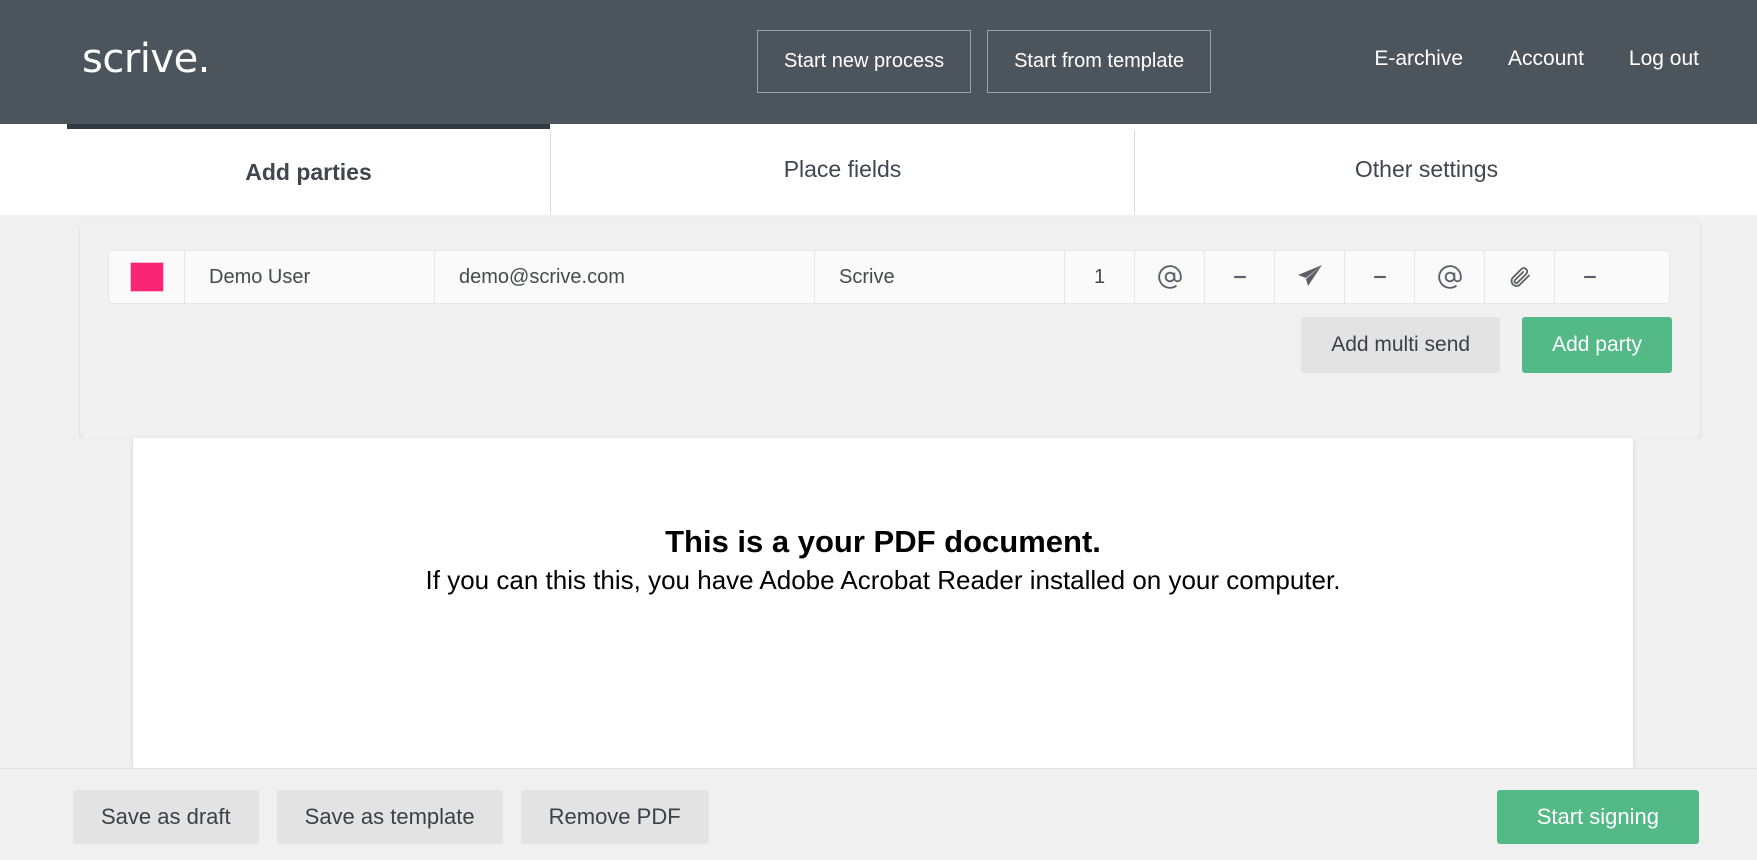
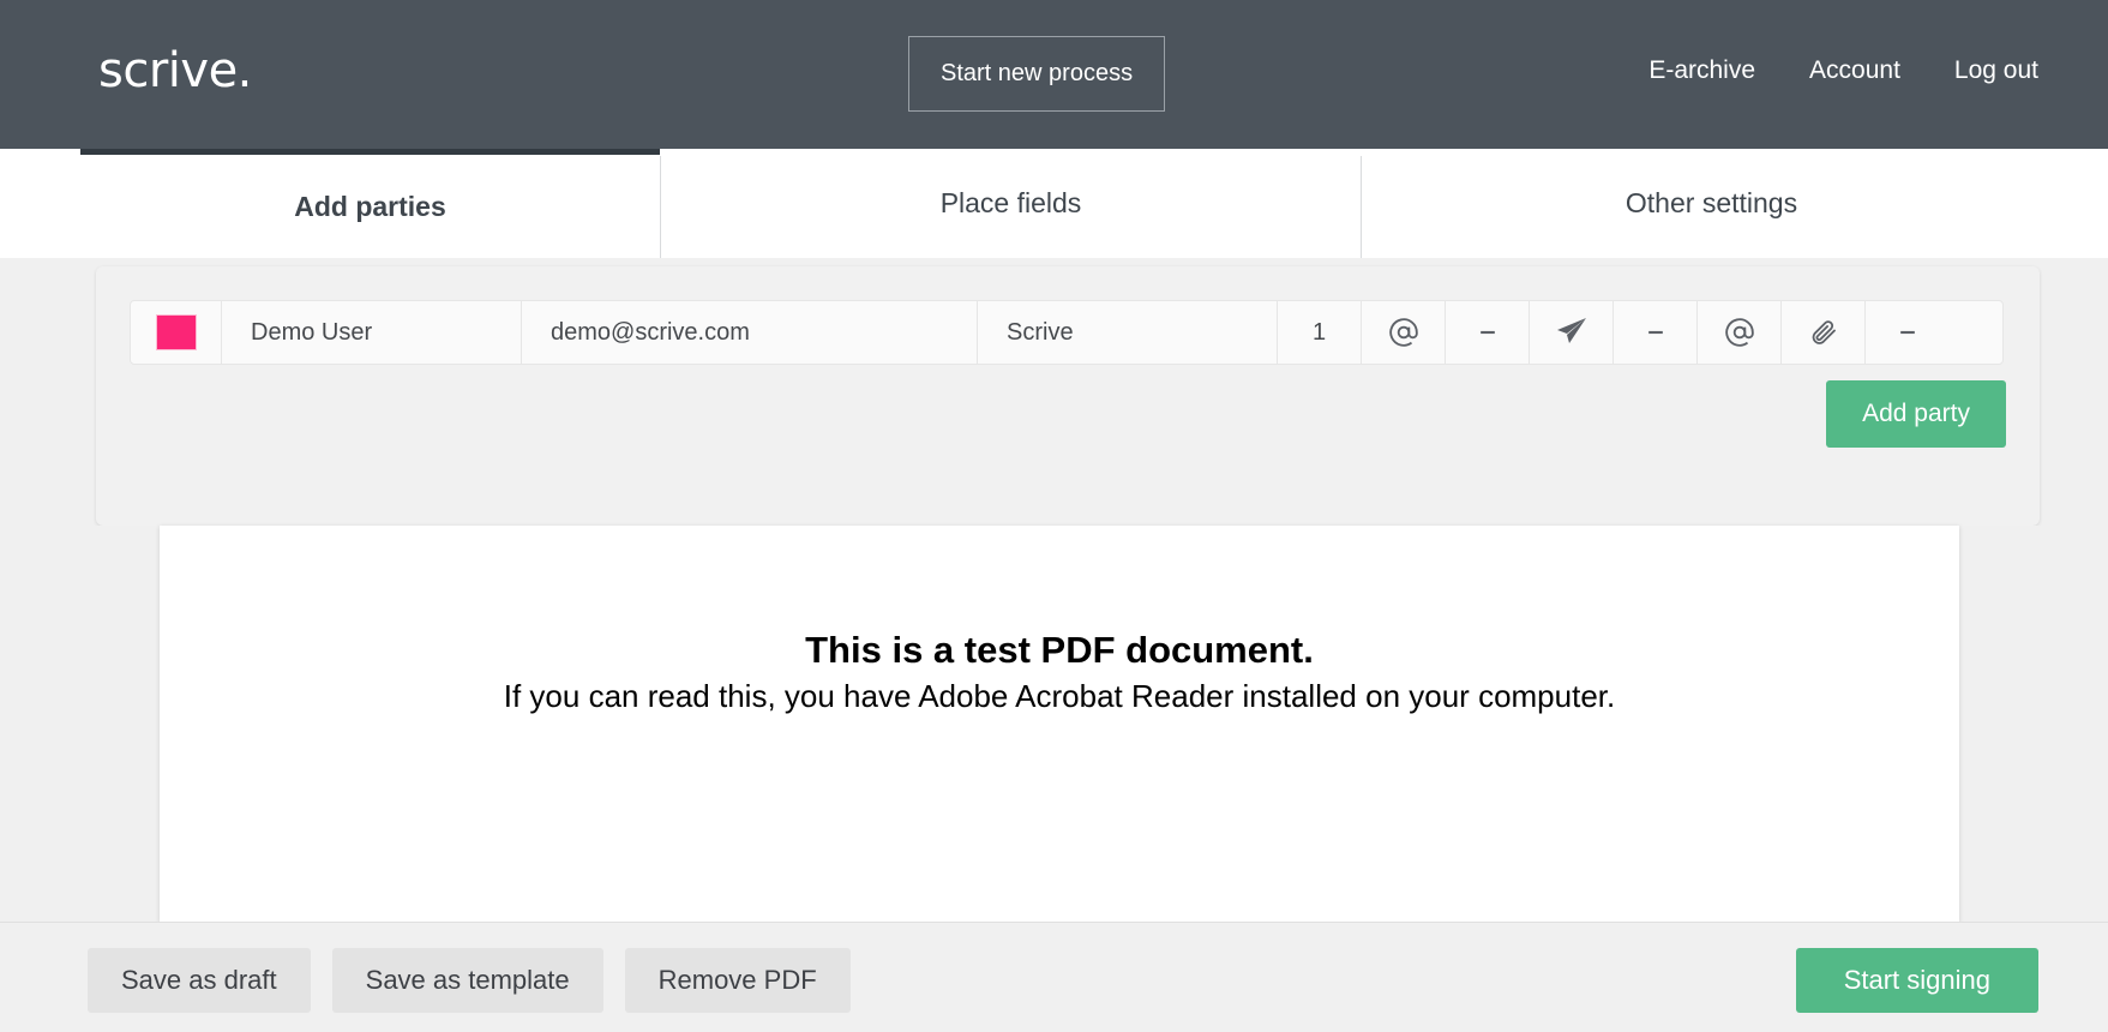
  scrive.
  Start new process
- Start from template
  E-archive
  Account
  Log out
  Add parties
  Place fields
  Other settings
  Demo User
  demo@scrive.com
  Scrive
  1
- Add multi send
  Add party
- This is a your PDF document.
+ This is a test PDF document.
- If you can this this, you have Adobe Acrobat Reader installed on your computer.
+ If you can read this, you have Adobe Acrobat Reader installed on your computer.
  Save as draft
  Save as template
  Remove PDF
  Start signing
